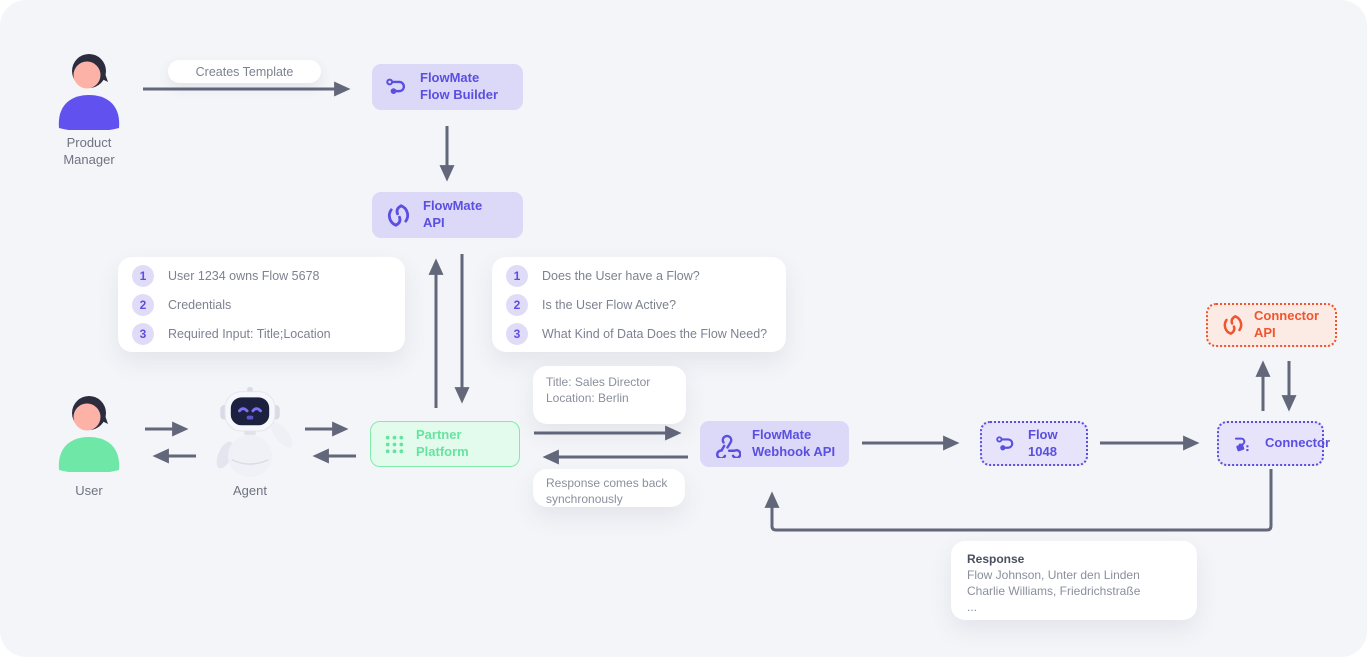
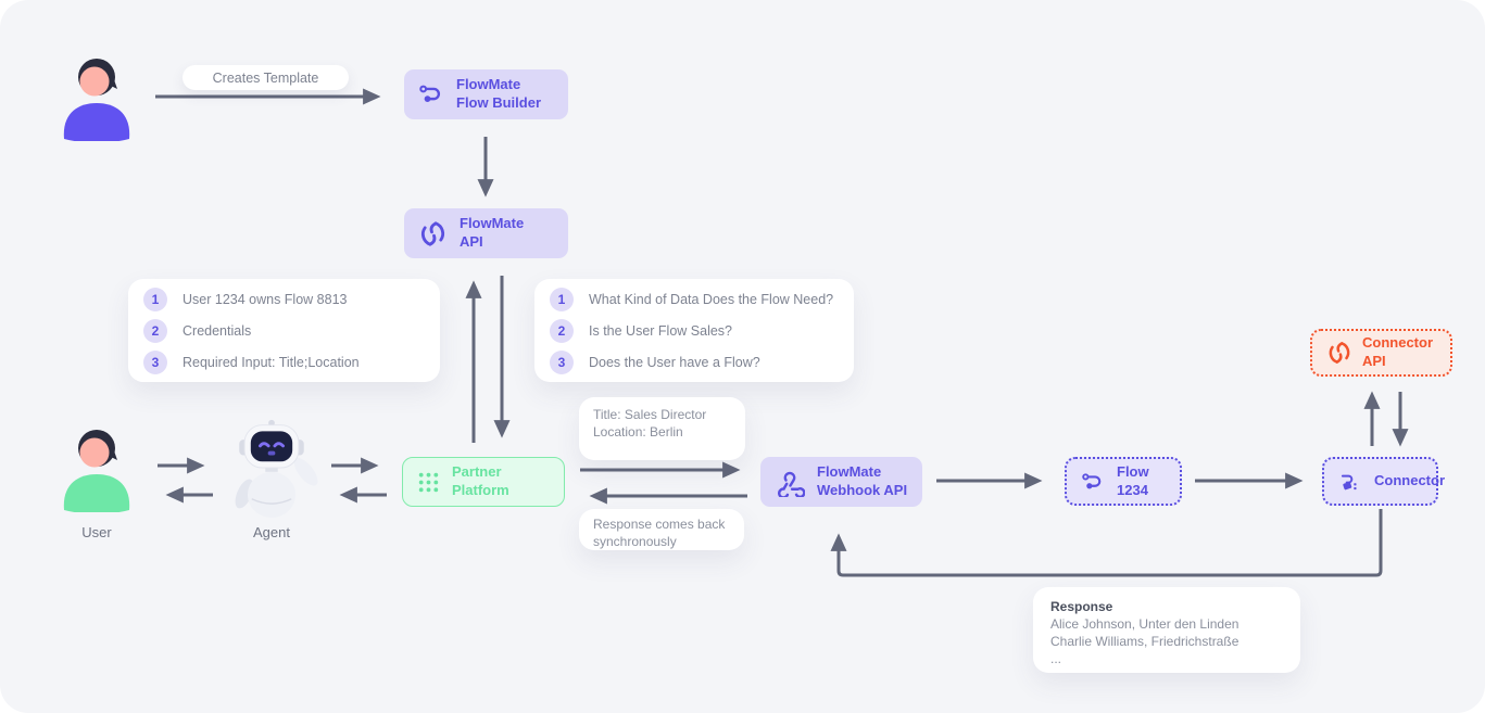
- Product
- Manager
  Creates Template
  FlowMate
  Flow Builder
  FlowMate
  API
  1
- User 1234 owns Flow 5678
+ User 1234 owns Flow 8813
  2
  Credentials
  3
  Required Input: Title;Location
  1
- Does the User have a Flow?
+ What Kind of Data Does the Flow Need?
  2
- Is the User Flow Active?
+ Is the User Flow Sales?
  3
- What Kind of Data Does the Flow Need?
+ Does the User have a Flow?
  User
  Agent
  Partner
  Platform
  Title: Sales Director
  Location: Berlin
  Response comes back
  synchronously
  FlowMate
  Webhook API
- Flow 1048
+ Flow 1234
  Connector
  Connector API
  Response
- Flow Johnson, Unter den Linden
+ Alice Johnson, Unter den Linden
  Charlie Williams, Friedrichstraße
  ...
